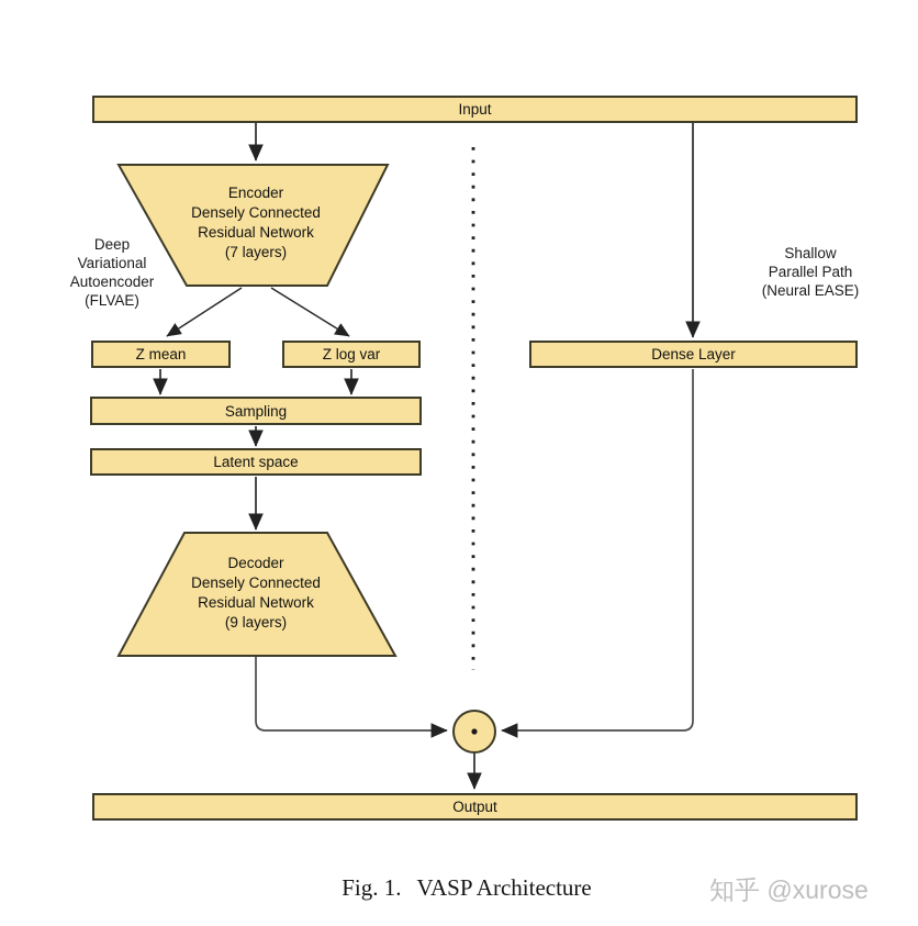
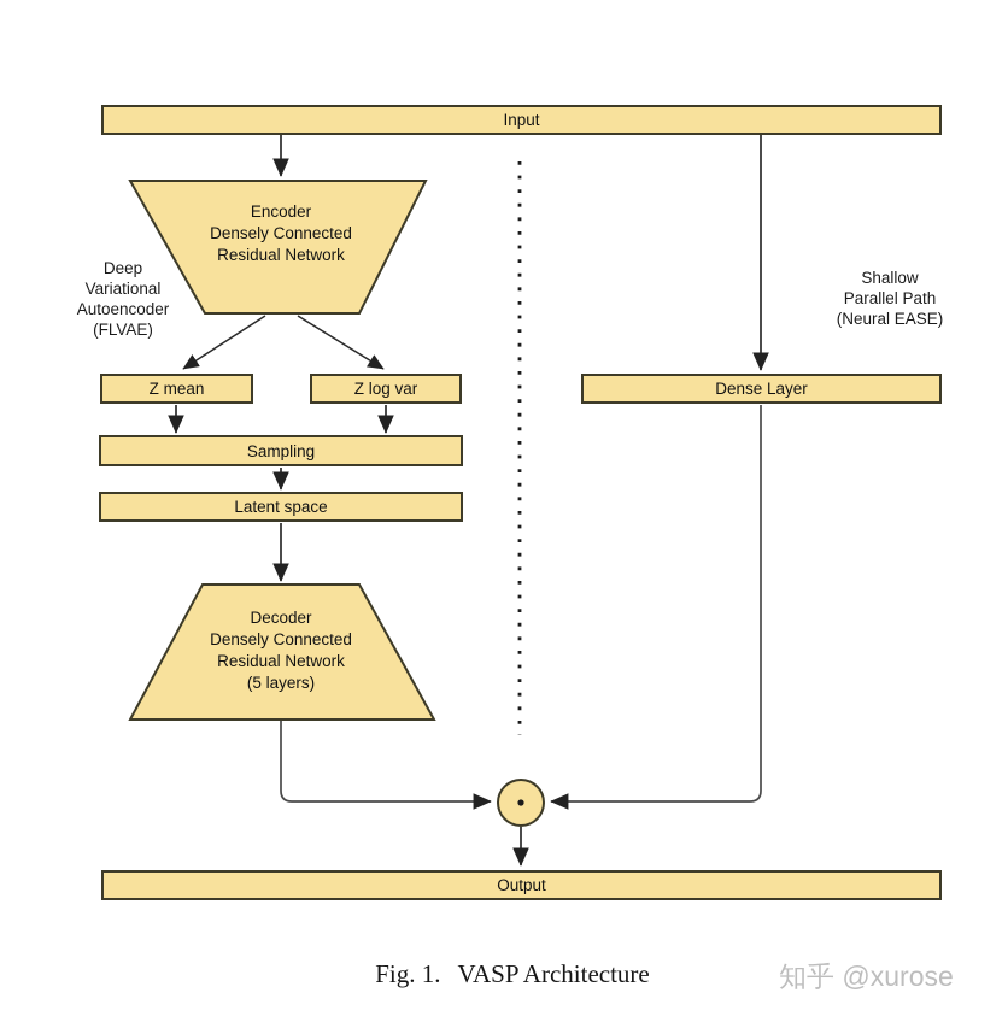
  Input
  Z mean
  Z log var
  Dense Layer
  Sampling
  Latent space
  Output
  Encoder
  Densely Connected
  Residual Network
- (7 layers)
  Decoder
  Densely Connected
  Residual Network
- (9 layers)
+ (5 layers)
  Deep
  Variational
  Autoencoder
  (FLVAE)
  Shallow
  Parallel Path
  (Neural EASE)
  Fig. 1. VASP Architecture
  知乎 @xurose
